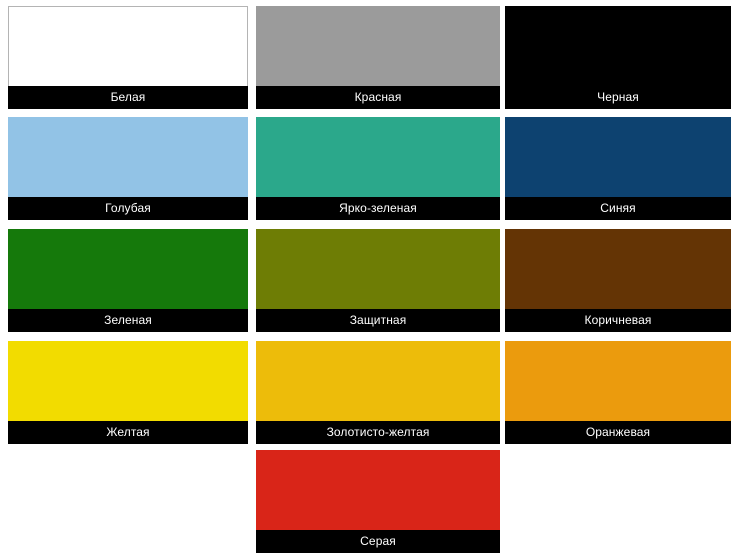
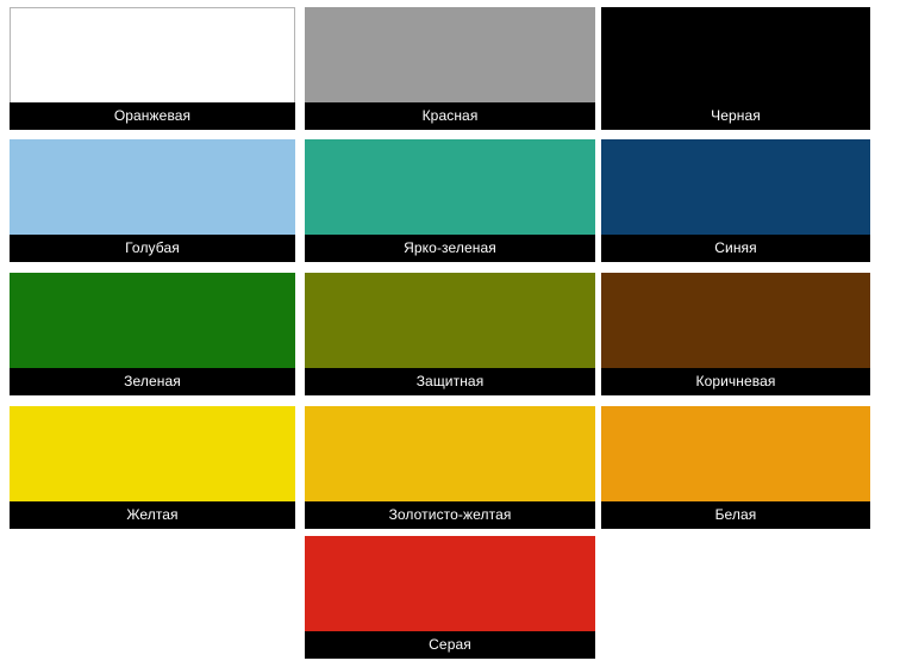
- Белая
+ Оранжевая
  Красная
  Черная
  Голубая
  Ярко-зеленая
  Синяя
  Зеленая
  Защитная
  Коричневая
  Желтая
  Золотисто-желтая
- Оранжевая
+ Белая
  Серая
